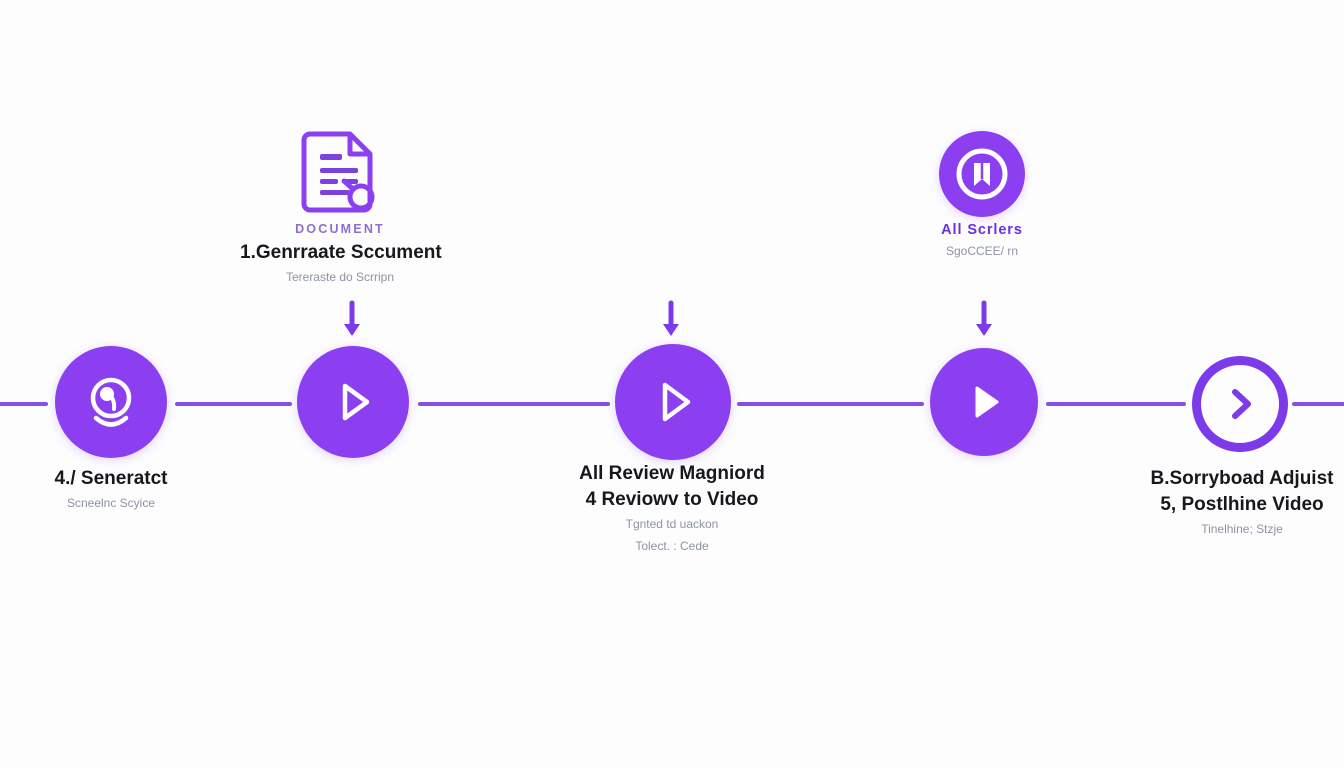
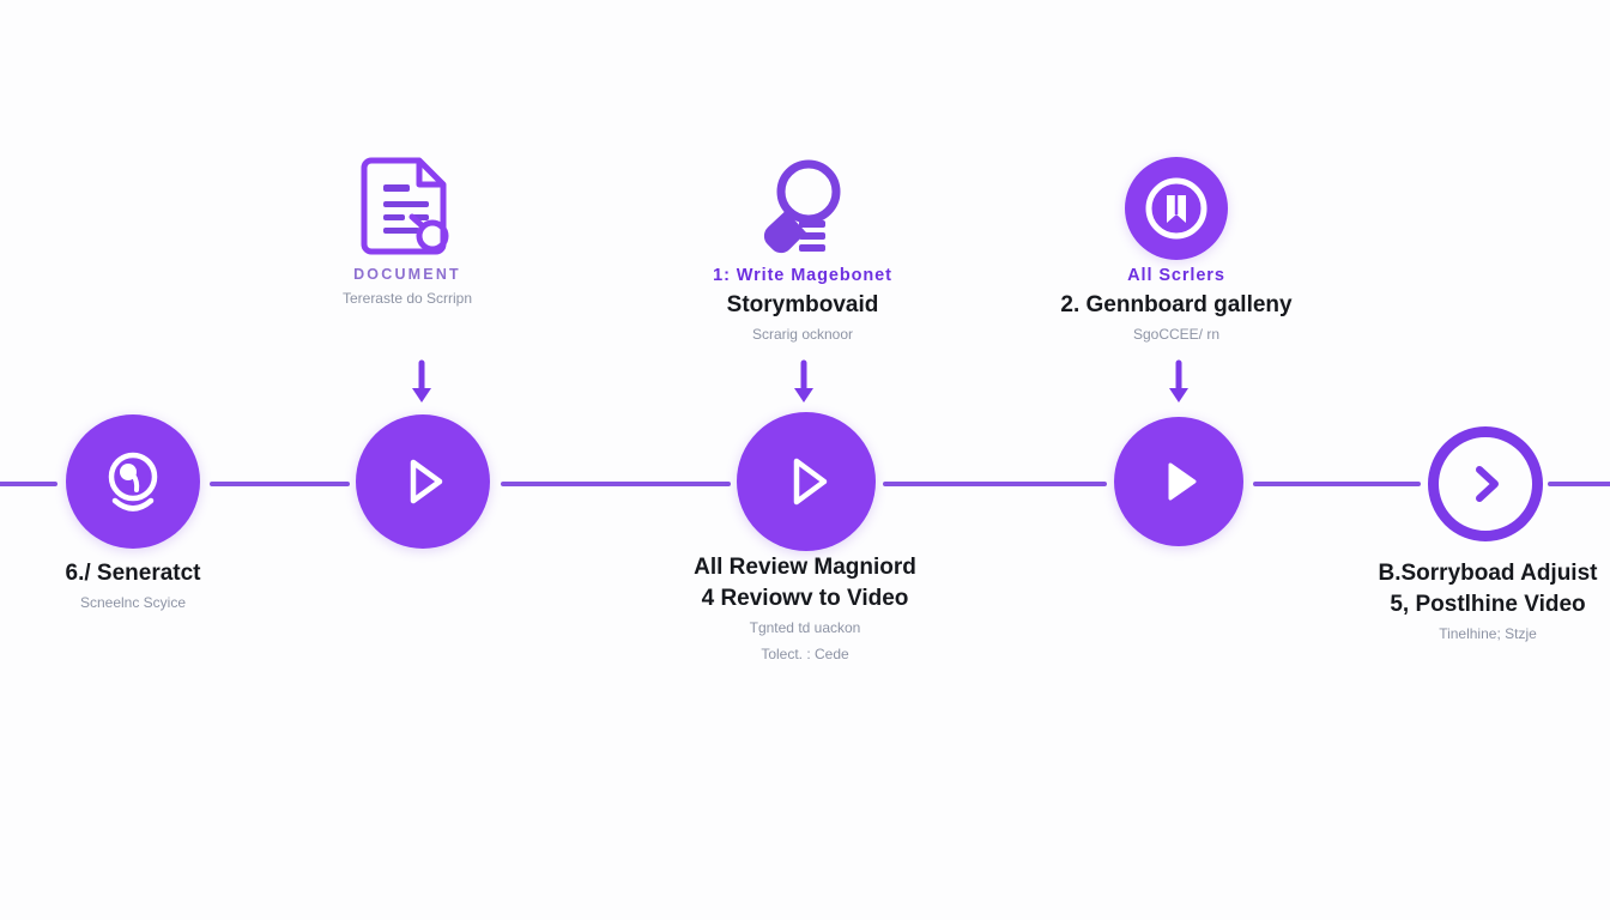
  DOCUMENT
- 1.Genrraate Sccument
  Tereraste do Scrripn
+ 1: Write Magebonet
+ Storymbovaid
+ Scrarig ocknoor
  All Scrlers
+ 2. Gennboard galleny
  SgoCCEE/ rn
- 4./ Seneratct
+ 6./ Seneratct
  Scneelnc Scyice
  All Review Magniord
  4 Reviowv to Video
  Tgnted td uackon
  Tolect. : Cede
  B.Sorryboad Adjuist
  5, Postlhine Video
  Tinelhine; Stzje
